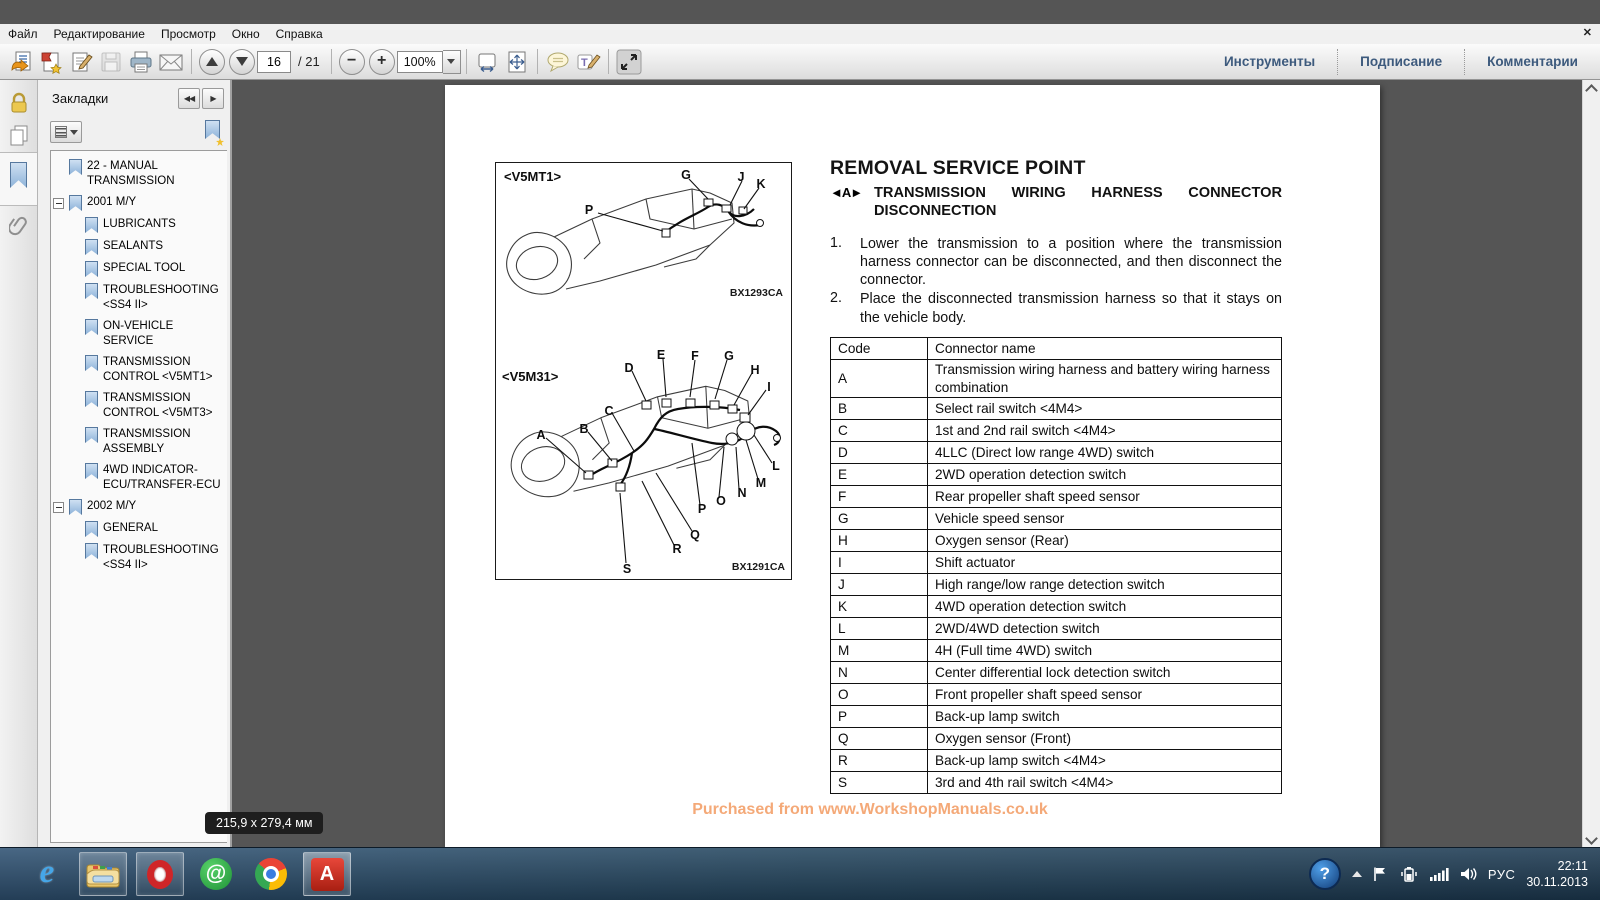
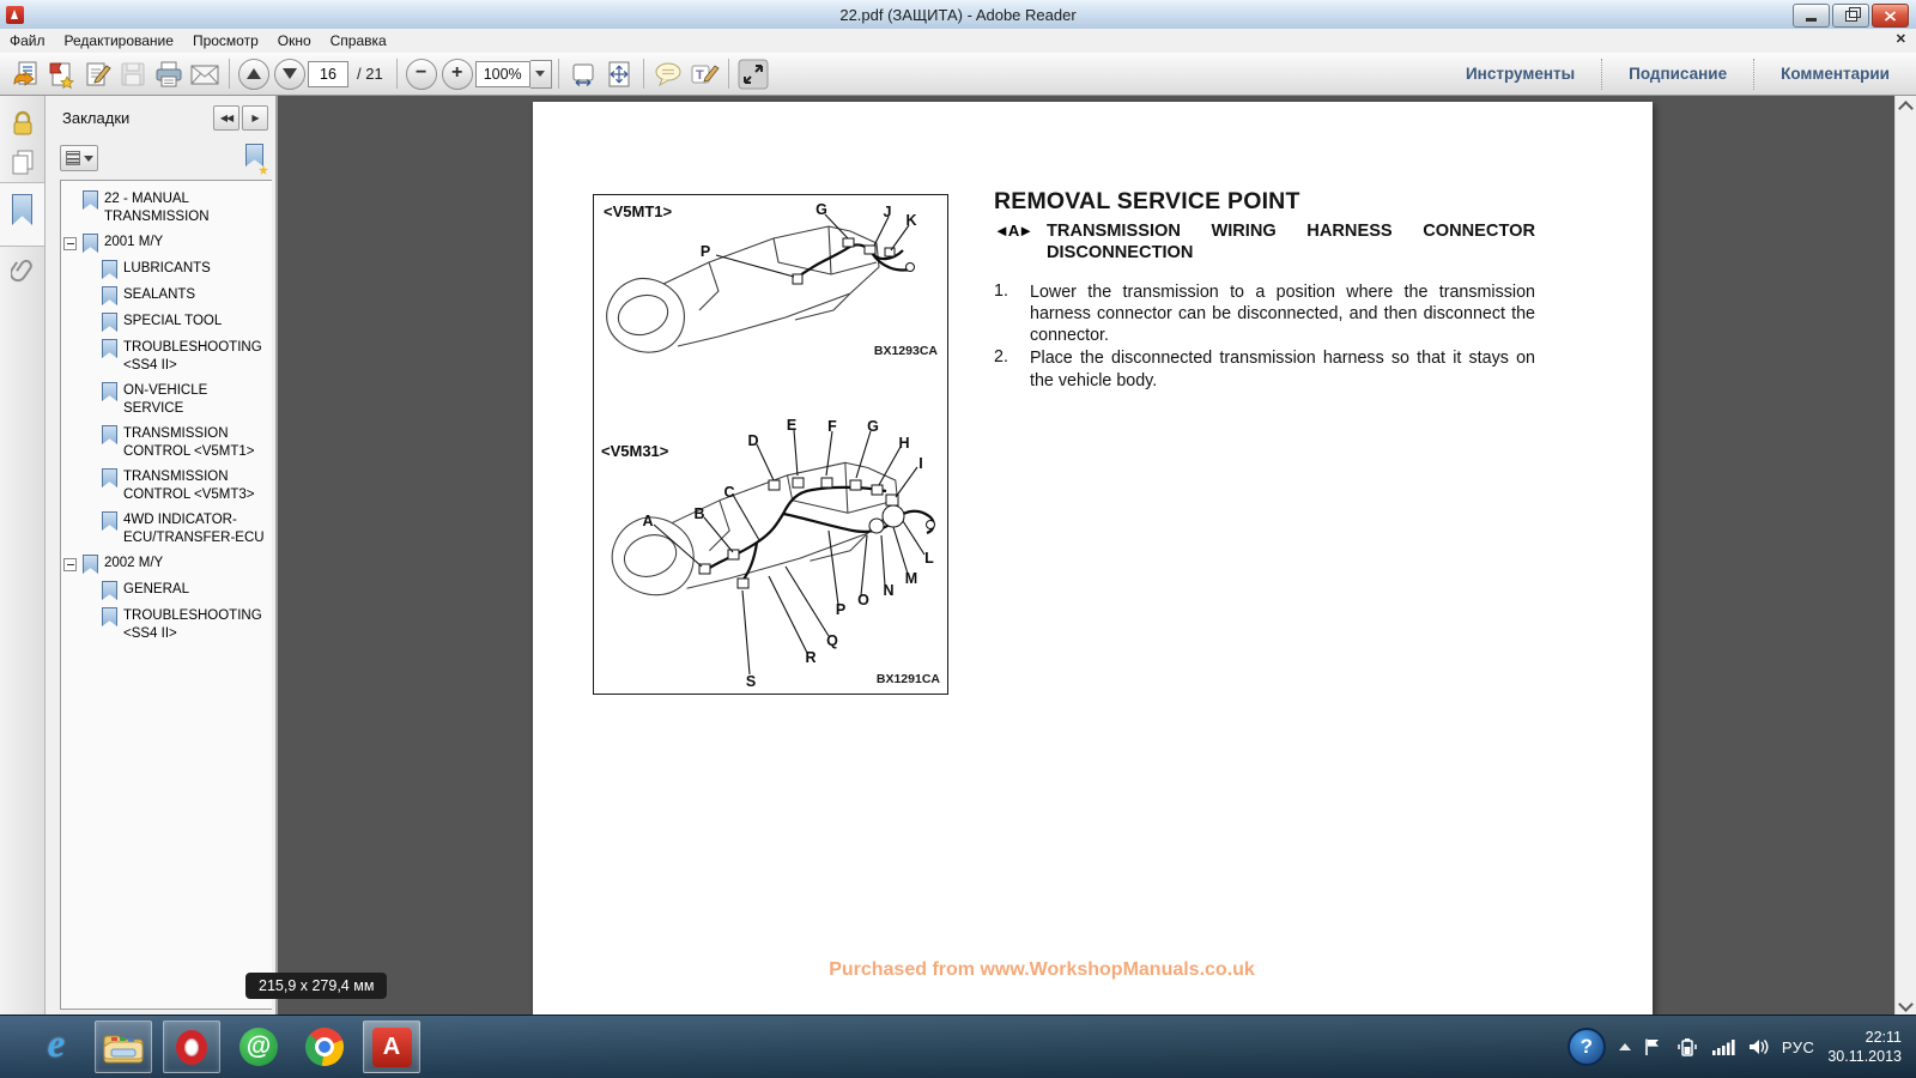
+ 22.pdf (ЗАЩИТА) - Adobe Reader
  Файл
  Редактирование
  Просмотр
  Окно
  Справка
  ✕
  16
  / 21
  −
  +
  100%
  T
  Инструменты
  Подписание
  Комментарии
  Закладки
  ◀◀
  ▶
  22 - MANUAL TRANSMISSION
  2001 M/Y
  LUBRICANTS
  SEALANTS
  SPECIAL TOOL
  TROUBLESHOOTING <SS4 II>
  ON-VEHICLE SERVICE
  TRANSMISSION CONTROL <V5MT1>
  TRANSMISSION CONTROL <V5MT3>
- TRANSMISSION ASSEMBLY
  4WD INDICATOR-ECU/TRANSFER-ECU
  2002 M/Y
  GENERAL
  TROUBLESHOOTING <SS4 II>
  <V5MT1>
  BX1293CA
  <V5M31>
  BX1291CA
  G
  J
  K
  P
  D
  E
  F
  G
  H
  I
  C
  B
  A
  L
  M
  N
  O
  P
  Q
  R
  S
  REMOVAL SERVICE POINT
  ◄A►
  TRANSMISSION WIRING HARNESS CONNECTOR DISCONNECTION
  1.
  Lower the transmission to a position where the transmission harness connector can be disconnected, and then disconnect the connector.
  2.
  Place the disconnected transmission harness so that it stays on the vehicle body.
- Code	Connector name
- A	Transmission wiring harness and battery wiring harness combination
- B	Select rail switch <4M4>
- C	1st and 2nd rail switch <4M4>
- D	4LLC (Direct low range 4WD) switch
- E	2WD operation detection switch
- F	Rear propeller shaft speed sensor
- G	Vehicle speed sensor
- H	Oxygen sensor (Rear)
- I	Shift actuator
- J	High range/low range detection switch
- K	4WD operation detection switch
- L	2WD/4WD detection switch
- M	4H (Full time 4WD) switch
- N	Center differential lock detection switch
- O	Front propeller shaft speed sensor
- P	Back-up lamp switch
- Q	Oxygen sensor (Front)
- R	Back-up lamp switch <4M4>
- S	3rd and 4th rail switch <4M4>
  Purchased from www.WorkshopManuals.co.uk
  215,9 x 279,4 мм
  e
  @
  A
  ?
  РУС
  22:11
  30.11.2013
